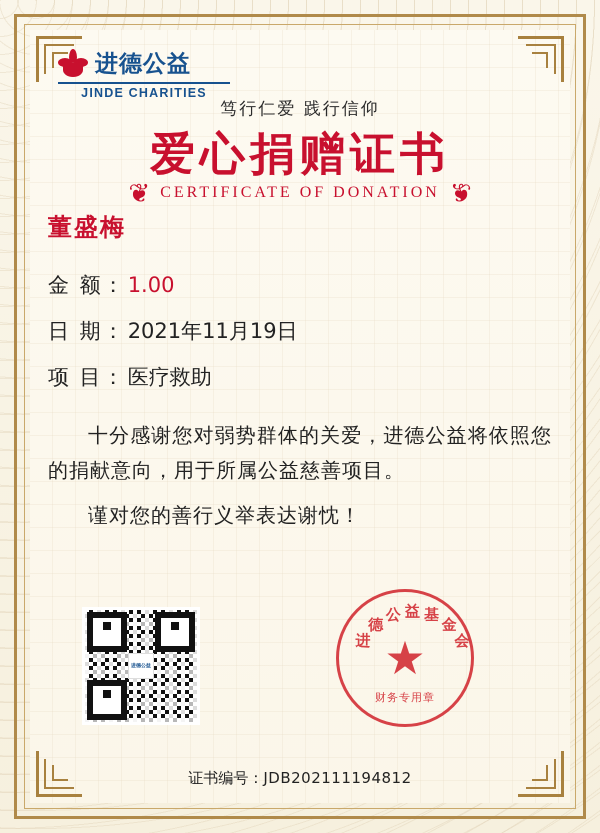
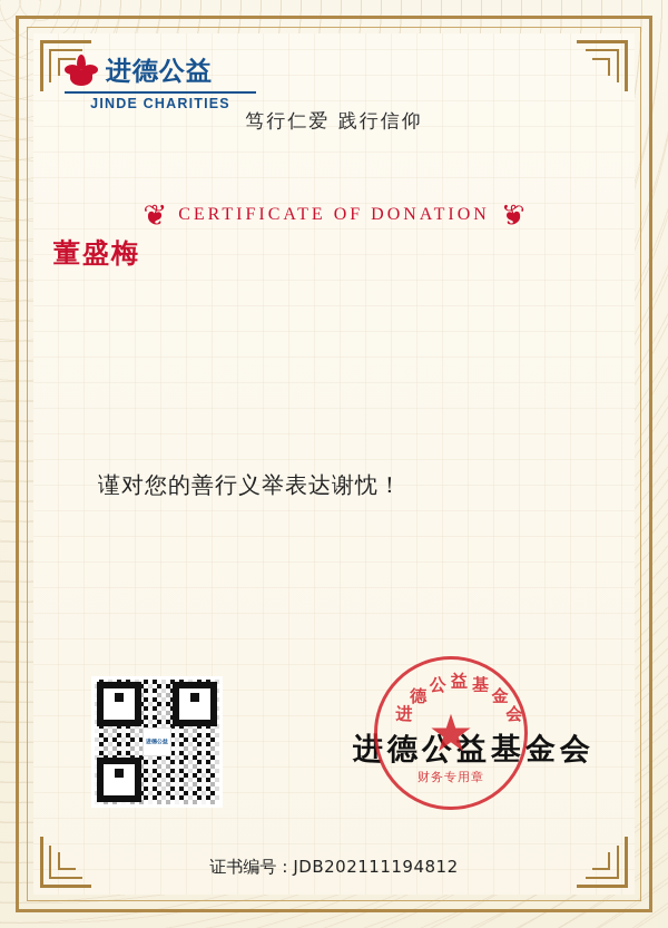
  进德公益
  JINDE CHARITIES
  笃行仁爱 践行信仰
- 爱心捐赠证书
  ❦
  CERTIFICATE OF DONATION
  董盛梅
- 金 额：
- 1.00
- 日 期：
- 2021年11月19日
- 项 目：
- 医疗救助
- 十分感谢您对弱势群体的关爱，进德公益将依照您的捐献意向，用于所属公益慈善项目。
  谨对您的善行义举表达谢忱！
+ 进德公益基金会
  进
  德
  公
  益
  基
  金
  会
  ★
  财务专用章
  证书编号：JDB202111194812
